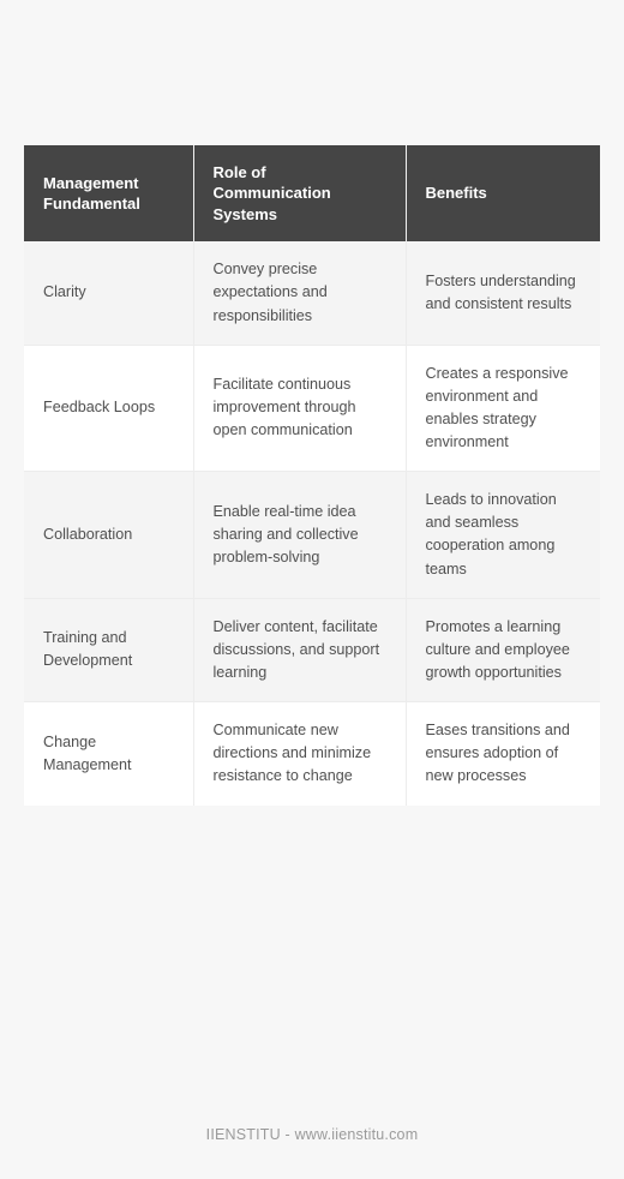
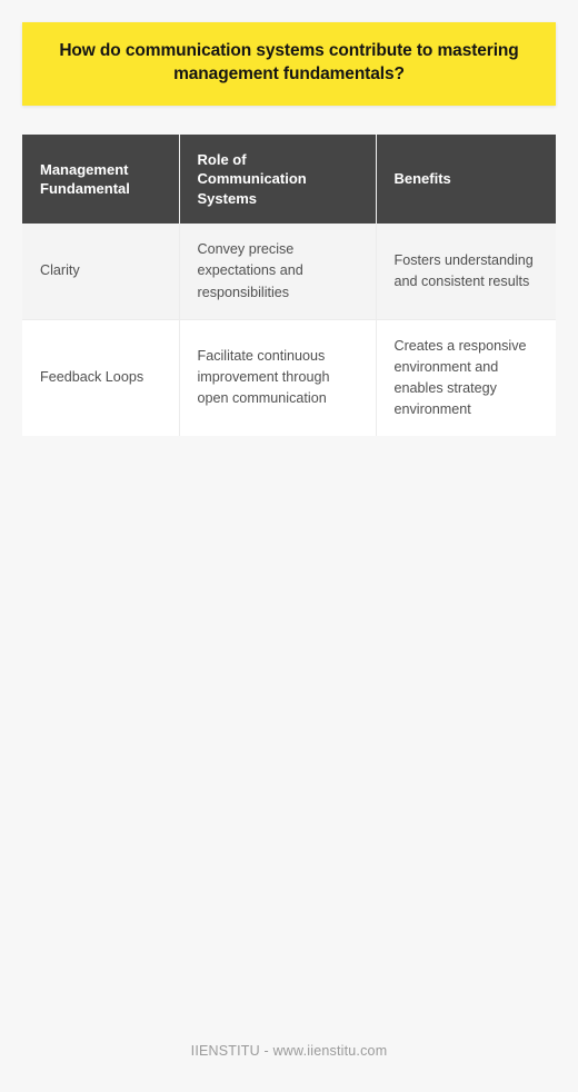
+ How do communication systems contribute to mastering management fundamentals?
  Management Fundamental	Role of Communication Systems	Benefits
  Clarity	Convey precise expectations and responsibilities	Fosters understanding and consistent results
  Feedback Loops	Facilitate continuous improvement through open communication	Creates a responsive environment and enables strategy environment
- Collaboration	Enable real-time idea sharing and collective problem-solving	Leads to innovation and seamless cooperation among teams
- Training and Development	Deliver content, facilitate discussions, and support learning	Promotes a learning culture and employee growth opportunities
- Change Management	Communicate new directions and minimize resistance to change	Eases transitions and ensures adoption of new processes
  IIENSTITU - www.iienstitu.com
